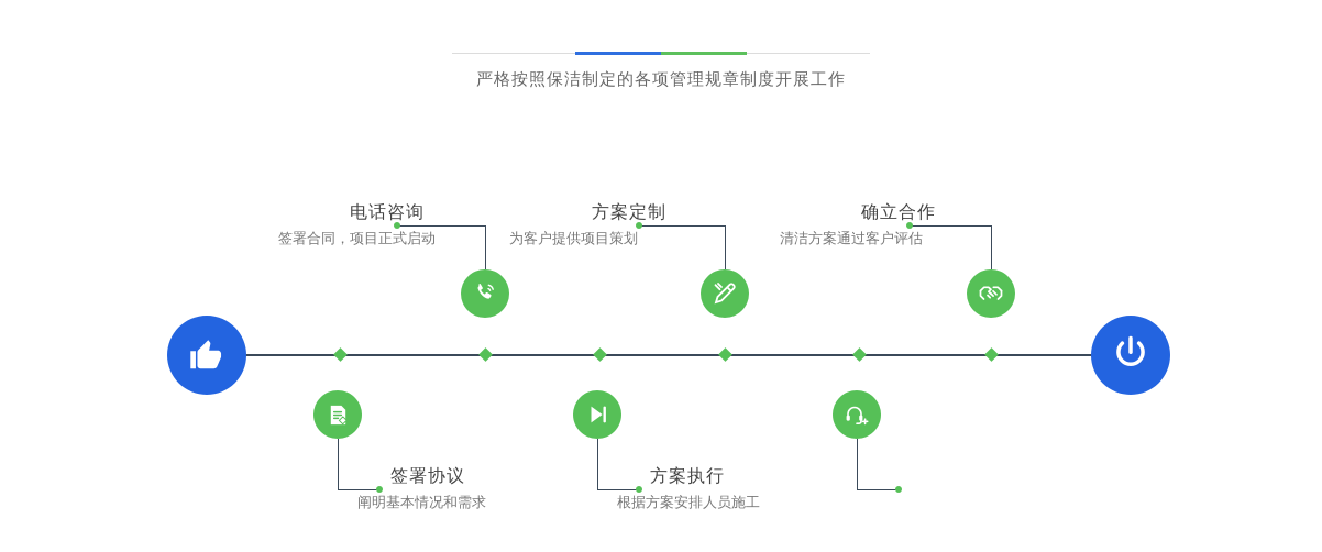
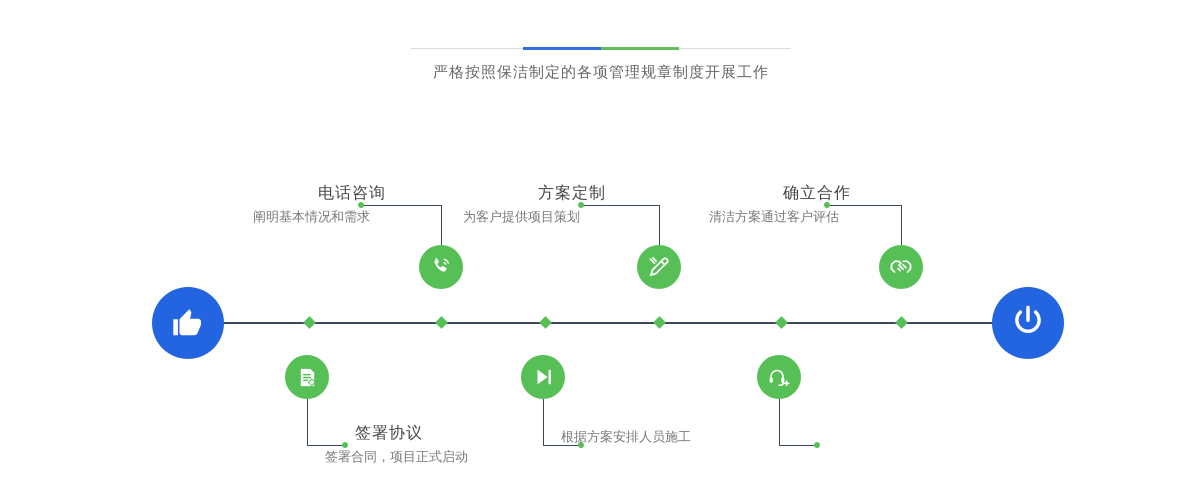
  严格按照保洁制定的各项管理规章制度开展工作
  电话咨询
- 签署合同，项目正式启动
+ 阐明基本情况和需求
  签署协议
- 阐明基本情况和需求
+ 签署合同，项目正式启动
  方案定制
  为客户提供项目策划
- 方案执行
  根据方案安排人员施工
  确立合作
  清洁方案通过客户评估
